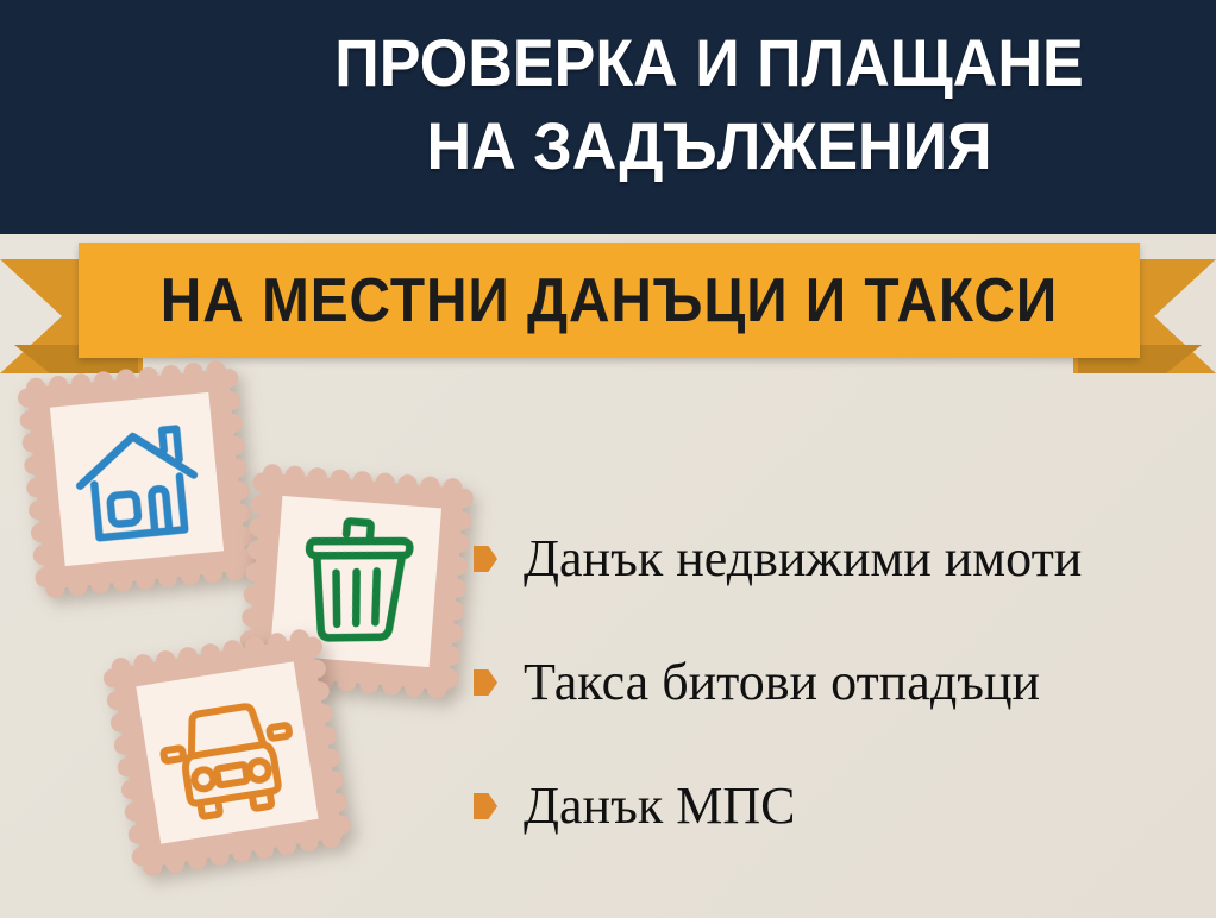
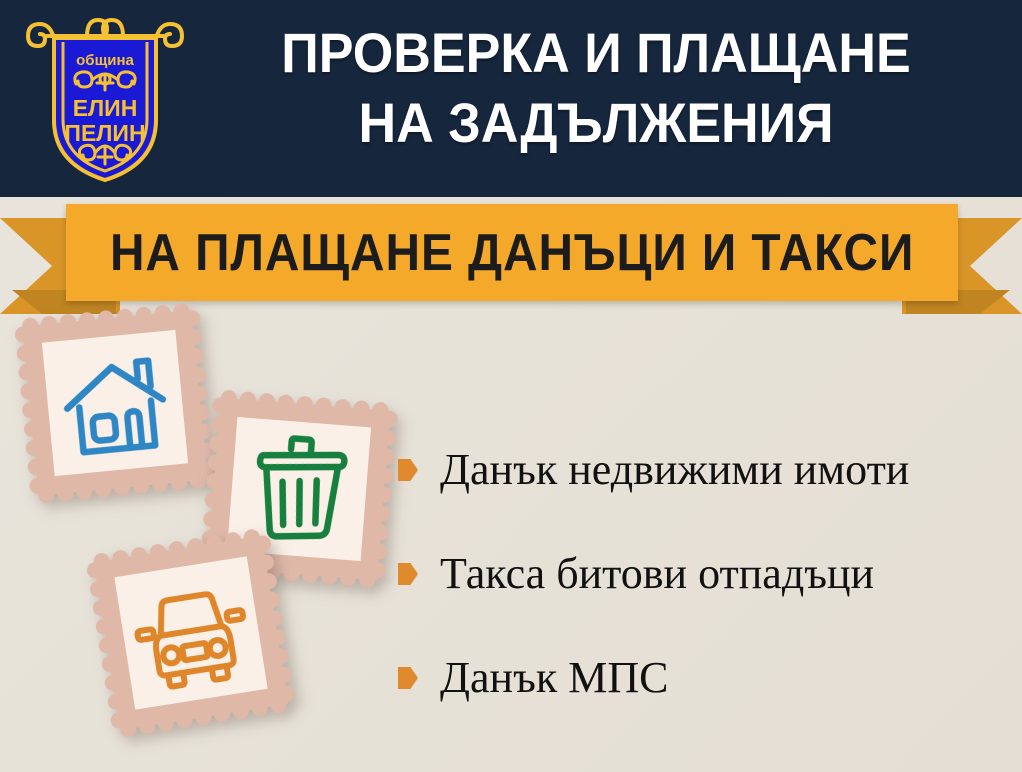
+ община
+ ЕЛИН
+ ПЕЛИН
  ПРОВЕРКА И ПЛАЩАНЕ
  НА ЗАДЪЛЖЕНИЯ
- НА МЕСТНИ ДАНЪЦИ И ТАКСИ
+ НА ПЛАЩАНЕ ДАНЪЦИ И ТАКСИ
  Данък недвижими имоти
  Такса битови отпадъци
  Данък МПС
